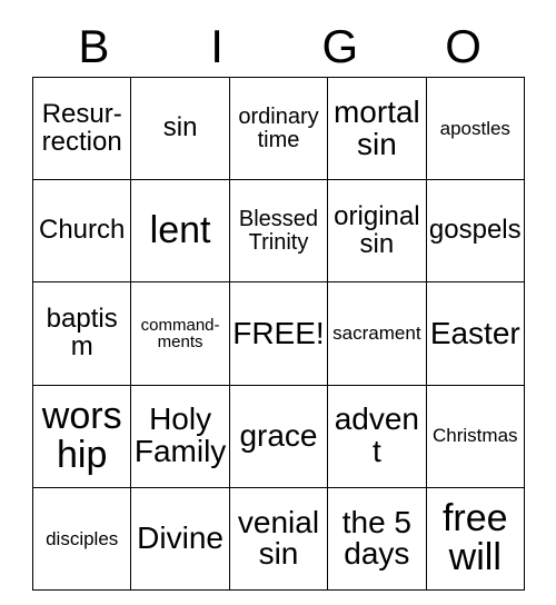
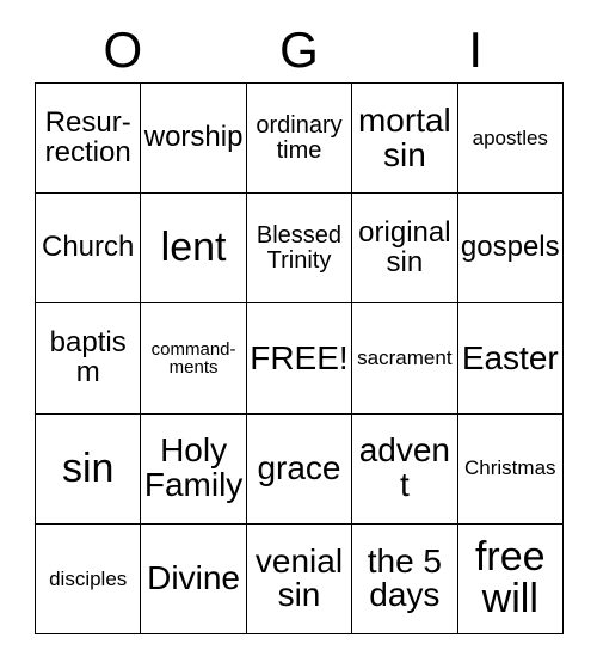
- B
- I
+ O
  G
- O
+ I
- Resur- rection	sin	ordinary time	mortal sin	apostles
+ Resur- rection	worship	ordinary time	mortal sin	apostles
  Church	lent	Blessed Trinity	original sin	gospels
  baptism	command- ments	FREE!	sacrament	Easter
- worship	Holy Family	grace	advent	Christmas
+ sin	Holy Family	grace	advent	Christmas
  disciples	Divine	venial sin	the 5 days	free will
